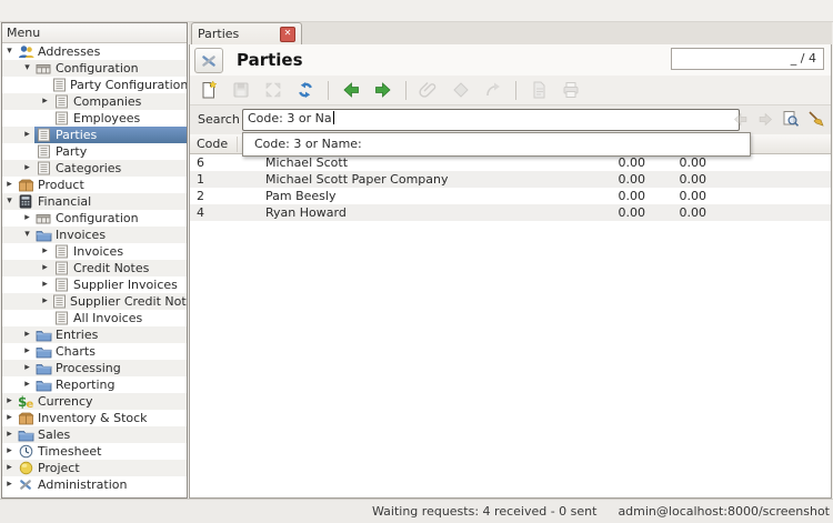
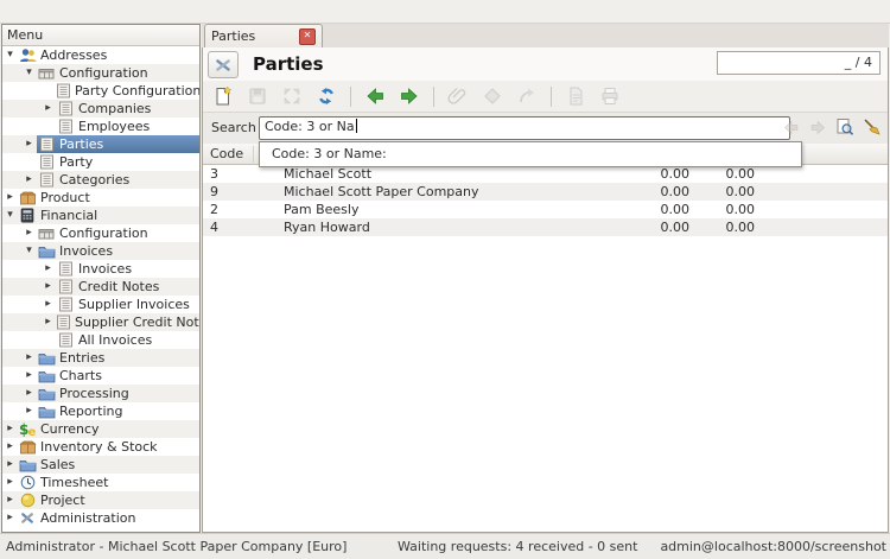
  Menu
  ▾
  Addresses
  ▾
  Configuration
  Party Configuration
  ▸
  Companies
  Employees
  ▸
  Parties
  Party
  ▸
  Categories
  ▸
  Product
  ▾
  Financial
  ▸
  Configuration
  ▾
  Invoices
  ▸
  Invoices
  ▸
  Credit Notes
  ▸
  Supplier Invoices
  ▸
  Supplier Credit Not
  All Invoices
  ▸
  Entries
  ▸
  Charts
  ▸
  Processing
  ▸
  Reporting
  ▸
  $
  e
  Currency
  ▸
  Inventory & Stock
  ▸
  Sales
  ▸
  Timesheet
  ▸
  Project
  ▸
  Administration
  Parties
  ✕
  Parties
  _ / 4
  Search
  Code: 3 or Na
  Code
- 6
+ 3
  Michael Scott
  0.00
  0.00
- 1
+ 9
  Michael Scott Paper Company
  0.00
  0.00
  2
  Pam Beesly
  0.00
  0.00
  4
  Ryan Howard
  0.00
  0.00
  Code: 3 or Name:
+ Administrator - Michael Scott Paper Company [Euro]
  Waiting requests: 4 received - 0 sent
  admin@localhost:8000/screenshot
